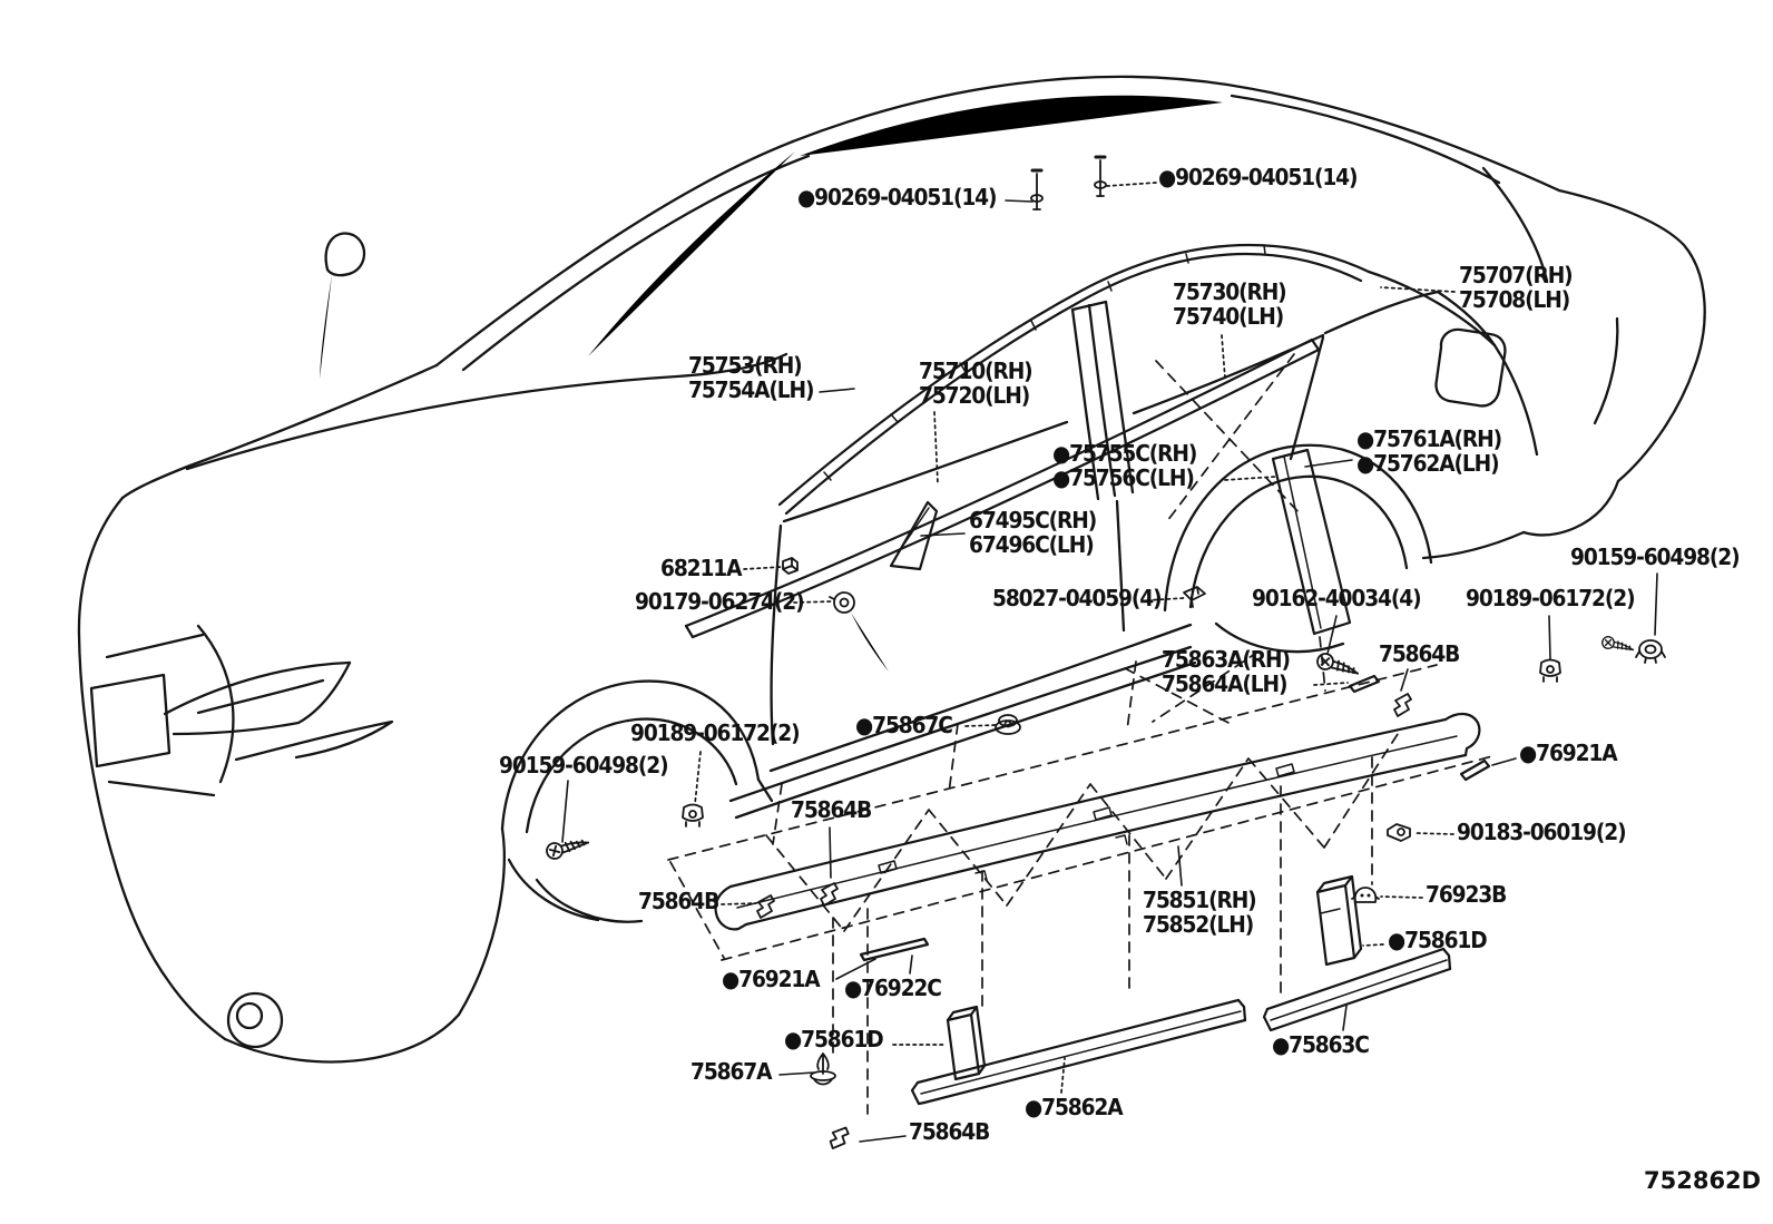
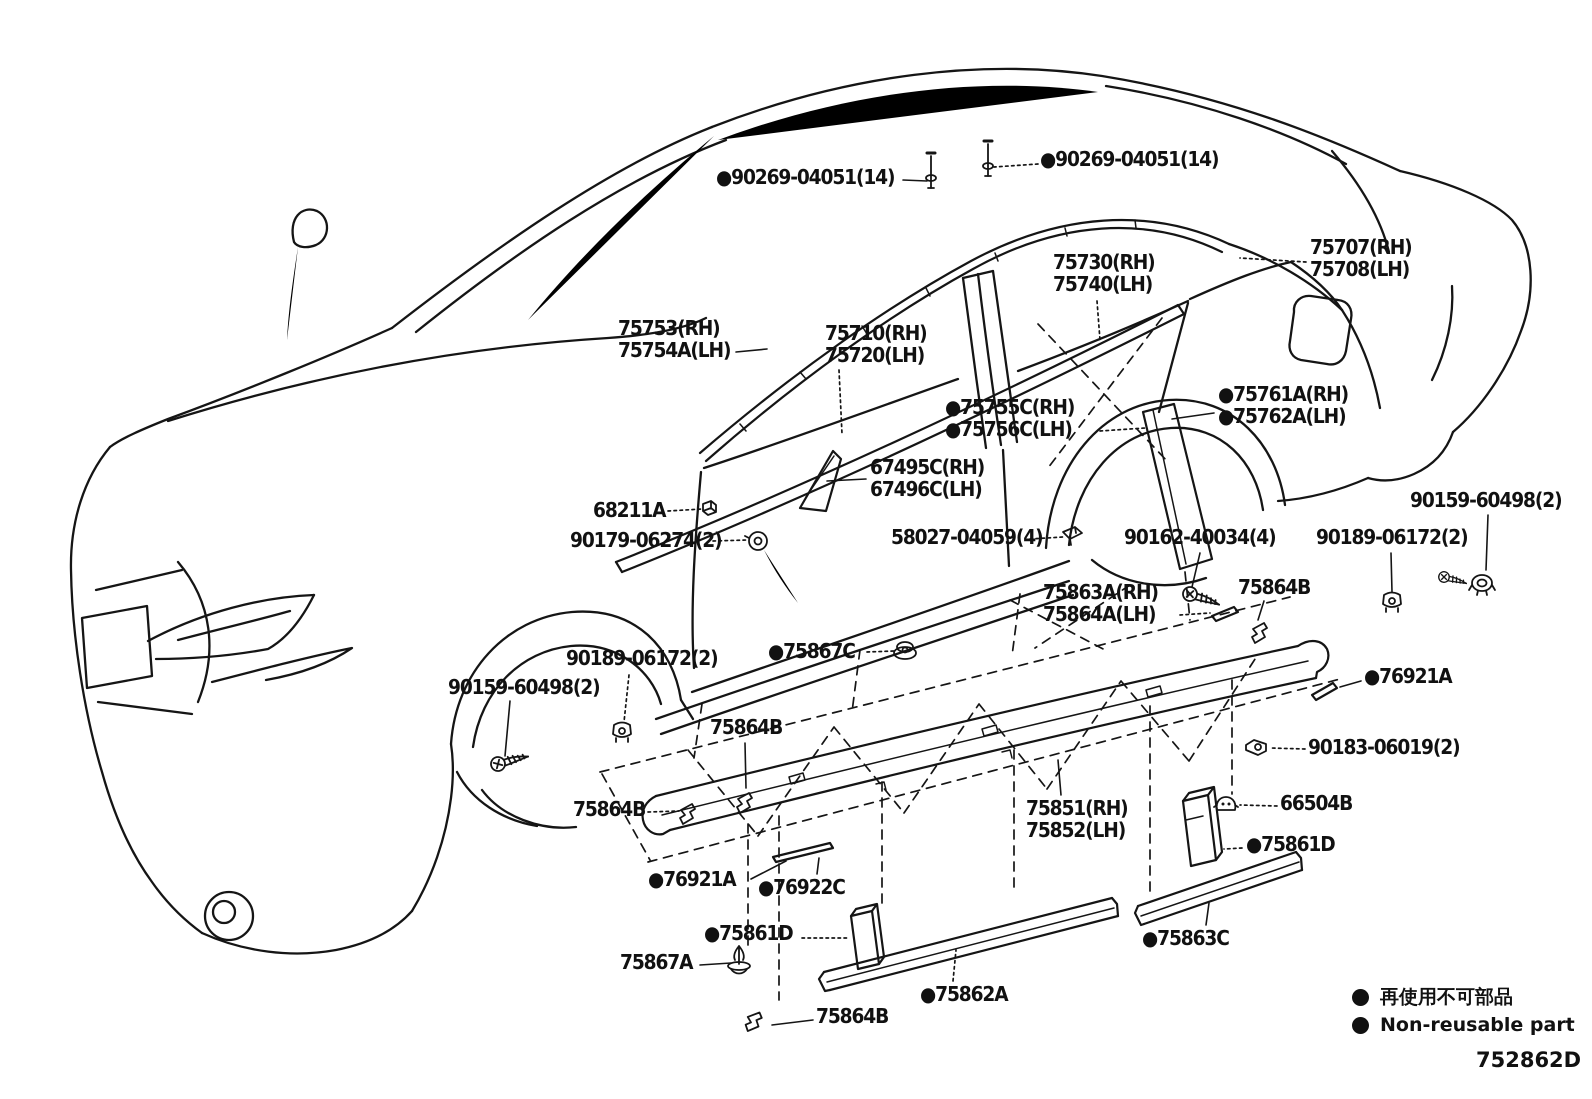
  ●90269-04051(14)
  ●90269-04051(14)
  75707(RH)
  75708(LH)
  75730(RH)
  75740(LH)
  75753(RH)
  75754A(LH)
  75710(RH)
  75720(LH)
  ●75755C(RH)
  ●75756C(LH)
  ●75761A(RH)
  ●75762A(LH)
  67495C(RH)
  67496C(LH)
  68211A
  90179-06274(2)
  58027-04059(4)
  90162-40034(4)
  90189-06172(2)
  90159-60498(2)
  75863A(RH)
  75864A(LH)
  75864B
  ●75867C
  90189-06172(2)
  90159-60498(2)
  ●76921A
  75864B
  90183-06019(2)
  75864B
- 76923B
+ 66504B
  75851(RH)
  75852(LH)
  ●75861D
  ●76921A
  ●76922C
  ●75861D
  75867A
  ●75863C
  ●75862A
  75864B
+ 再使用不可部品
+ Non-reusable part
  752862D
